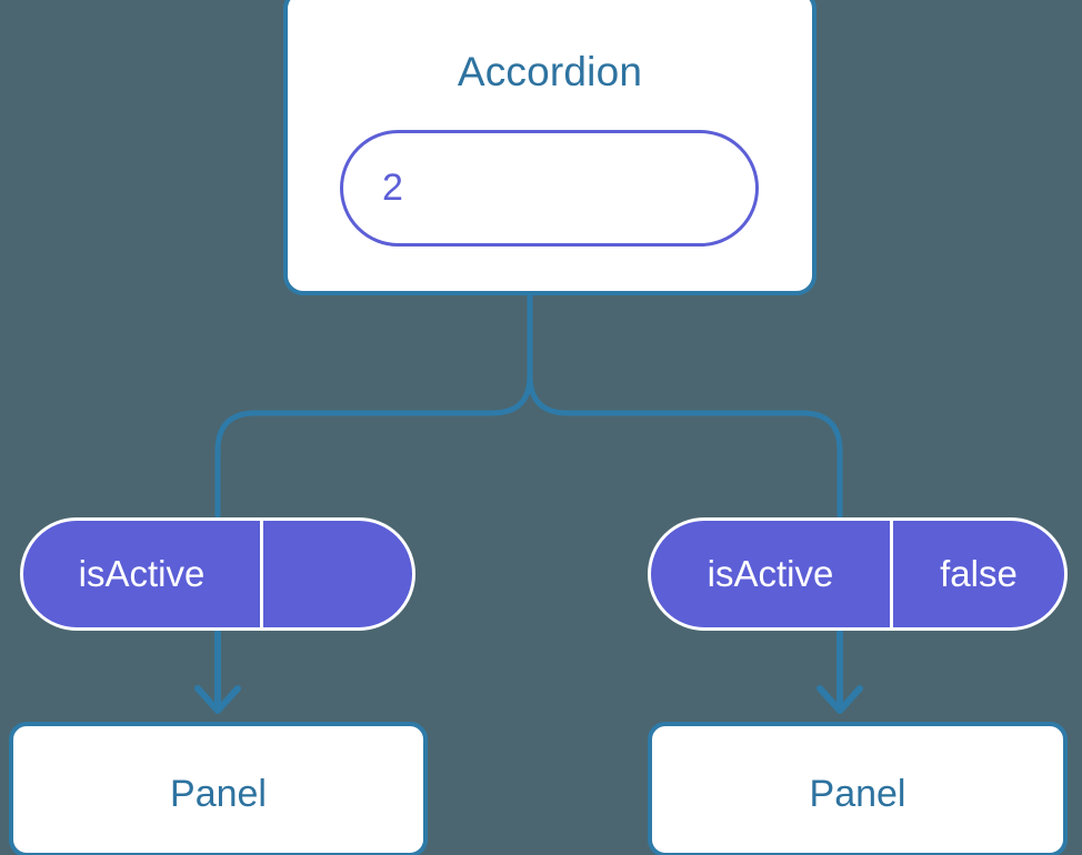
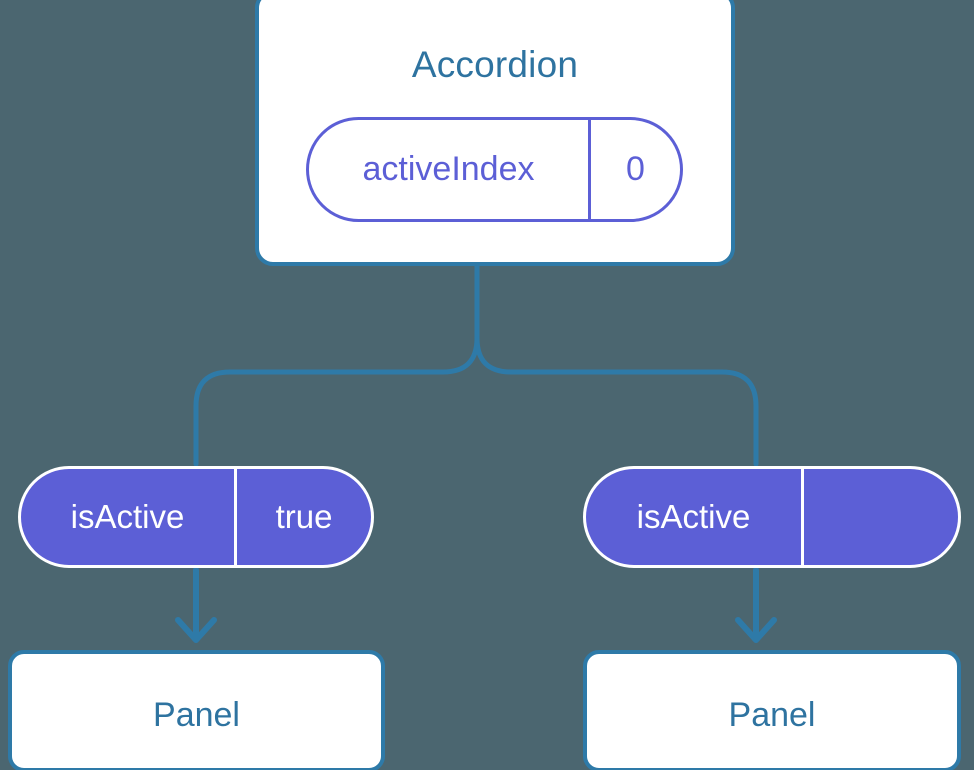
  Accordion
+ activeIndex
- 2
+ 0
  isActive
+ true
  isActive
- false
  Panel
  Panel
